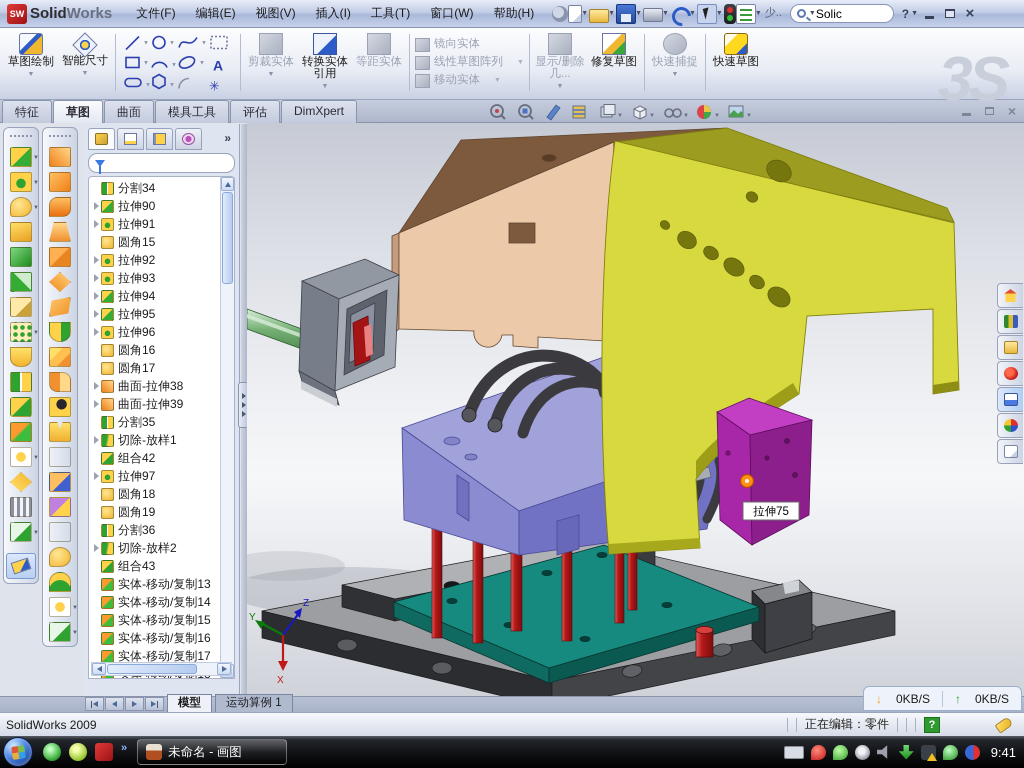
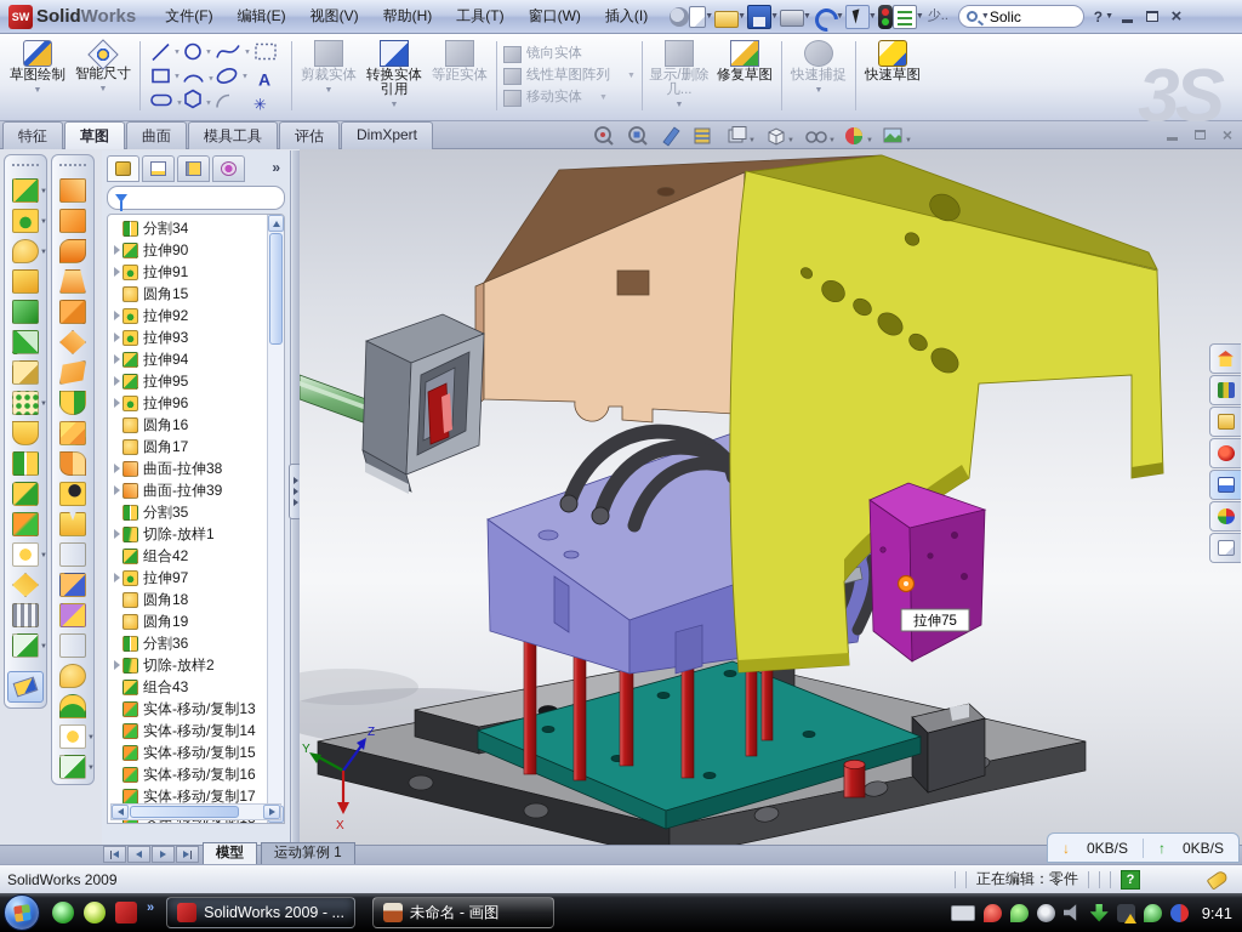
  SW
  SolidWorks
  文件(F)
  编辑(E)
  视图(V)
- 插入(I)
+ 帮助(H)
  工具(T)
  窗口(W)
- 帮助(H)
+ 插入(I)
  少..
  Solic
  ?
  ×
  草图绘制
  智能尺寸
  A
  ✳
  剪裁实体
  转换实体引用
  等距实体
  镜向实体
  线性草图阵列
  移动实体
  显示/删除几...
  修复草图
  快速捕捉
  快速草图
  3S
  特征
  草图
  曲面
  模具工具
  评估
  DimXpert
  ×
  »
  分割34
  拉伸90
  拉伸91
  圆角15
  拉伸92
  拉伸93
  拉伸94
  拉伸95
  拉伸96
  圆角16
  圆角17
  曲面-拉伸38
  曲面-拉伸39
  分割35
  切除-放样1
  组合42
  拉伸97
  圆角18
  圆角19
  分割36
  切除-放样2
  组合43
  实体-移动/复制13
  实体-移动/复制14
  实体-移动/复制15
  实体-移动/复制16
  实体-移动/复制17
  拉伸75
  Y
  Z
  X
  ↓
  0KB/S
  ↑
  0KB/S
  模型
  运动算例 1
  SolidWorks 2009
  正在编辑：零件
  ?
  »
+ SolidWorks 2009 - ...
  未命名 - 画图
  9:41
